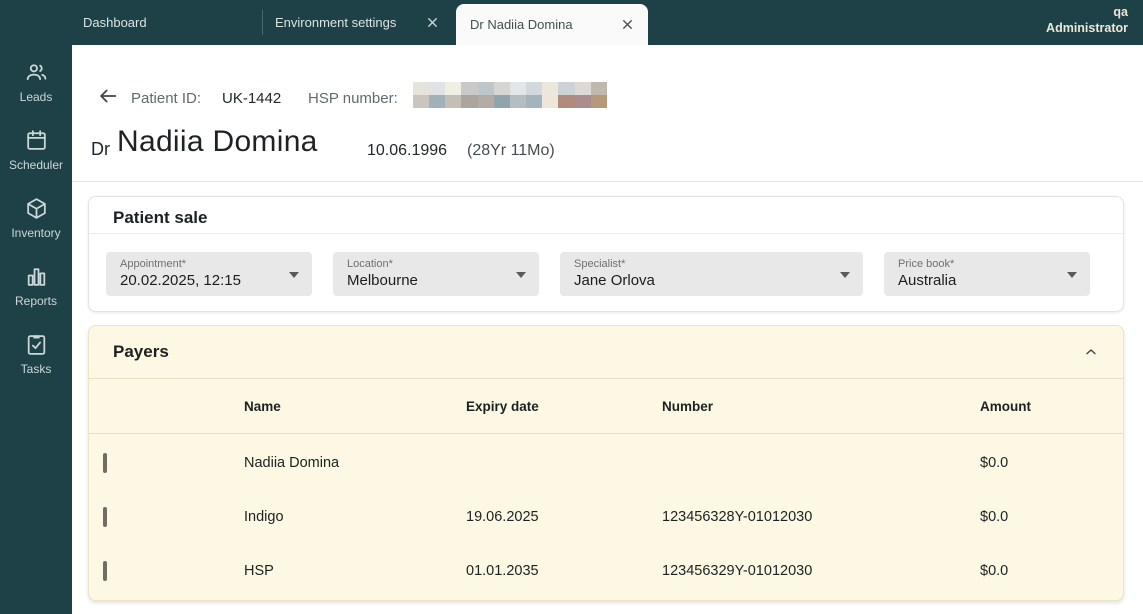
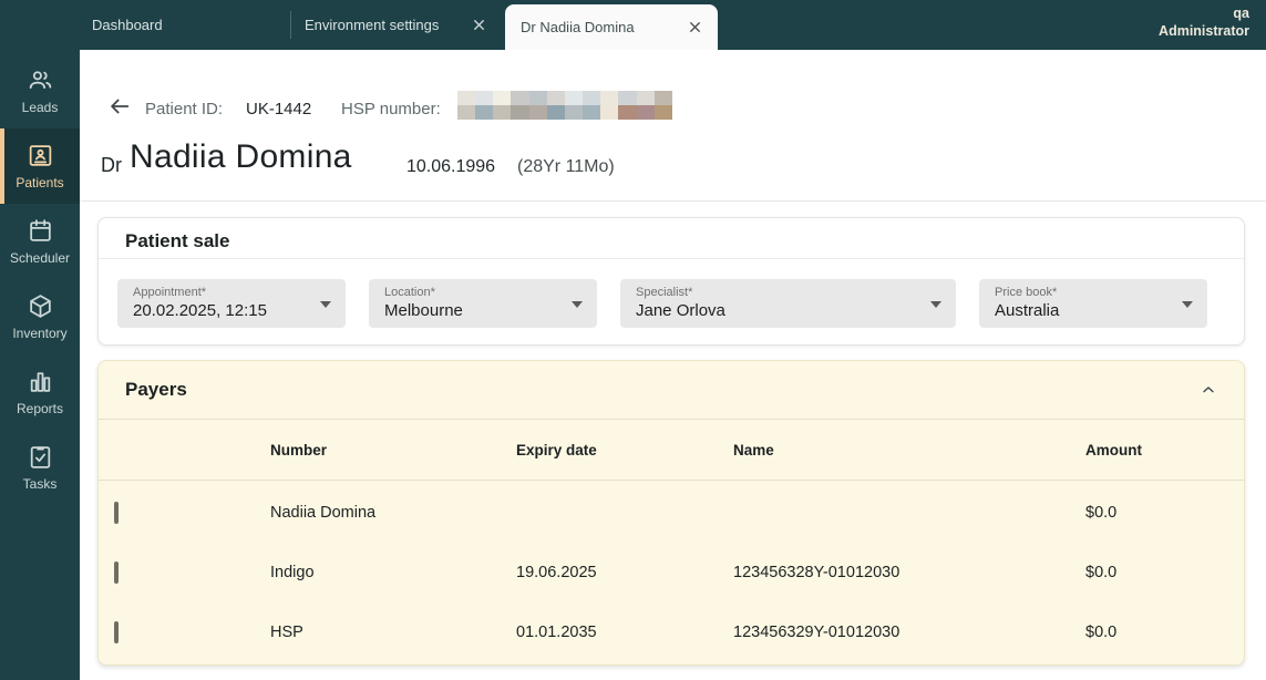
  Dashboard
  Environment settings
  Dr Nadiia Domina
  qa
  Administrator
  Leads
+ Patients
  Scheduler
  Inventory
  Reports
  Tasks
  Patient ID:
  UK-1442
  HSP number:
  Dr
  Nadiia Domina
  10.06.1996
  (28Yr 11Mo)
  Patient sale
  Appointment*
  20.02.2025, 12:15
  Location*
  Melbourne
  Specialist*
  Jane Orlova
  Price book*
  Australia
  Payers
- Name
+ Number
  Expiry date
- Number
+ Name
  Amount
  Nadiia Domina
  $0.0
  Indigo
  19.06.2025
  123456328Y-01012030
  $0.0
  HSP
  01.01.2035
  123456329Y-01012030
  $0.0
